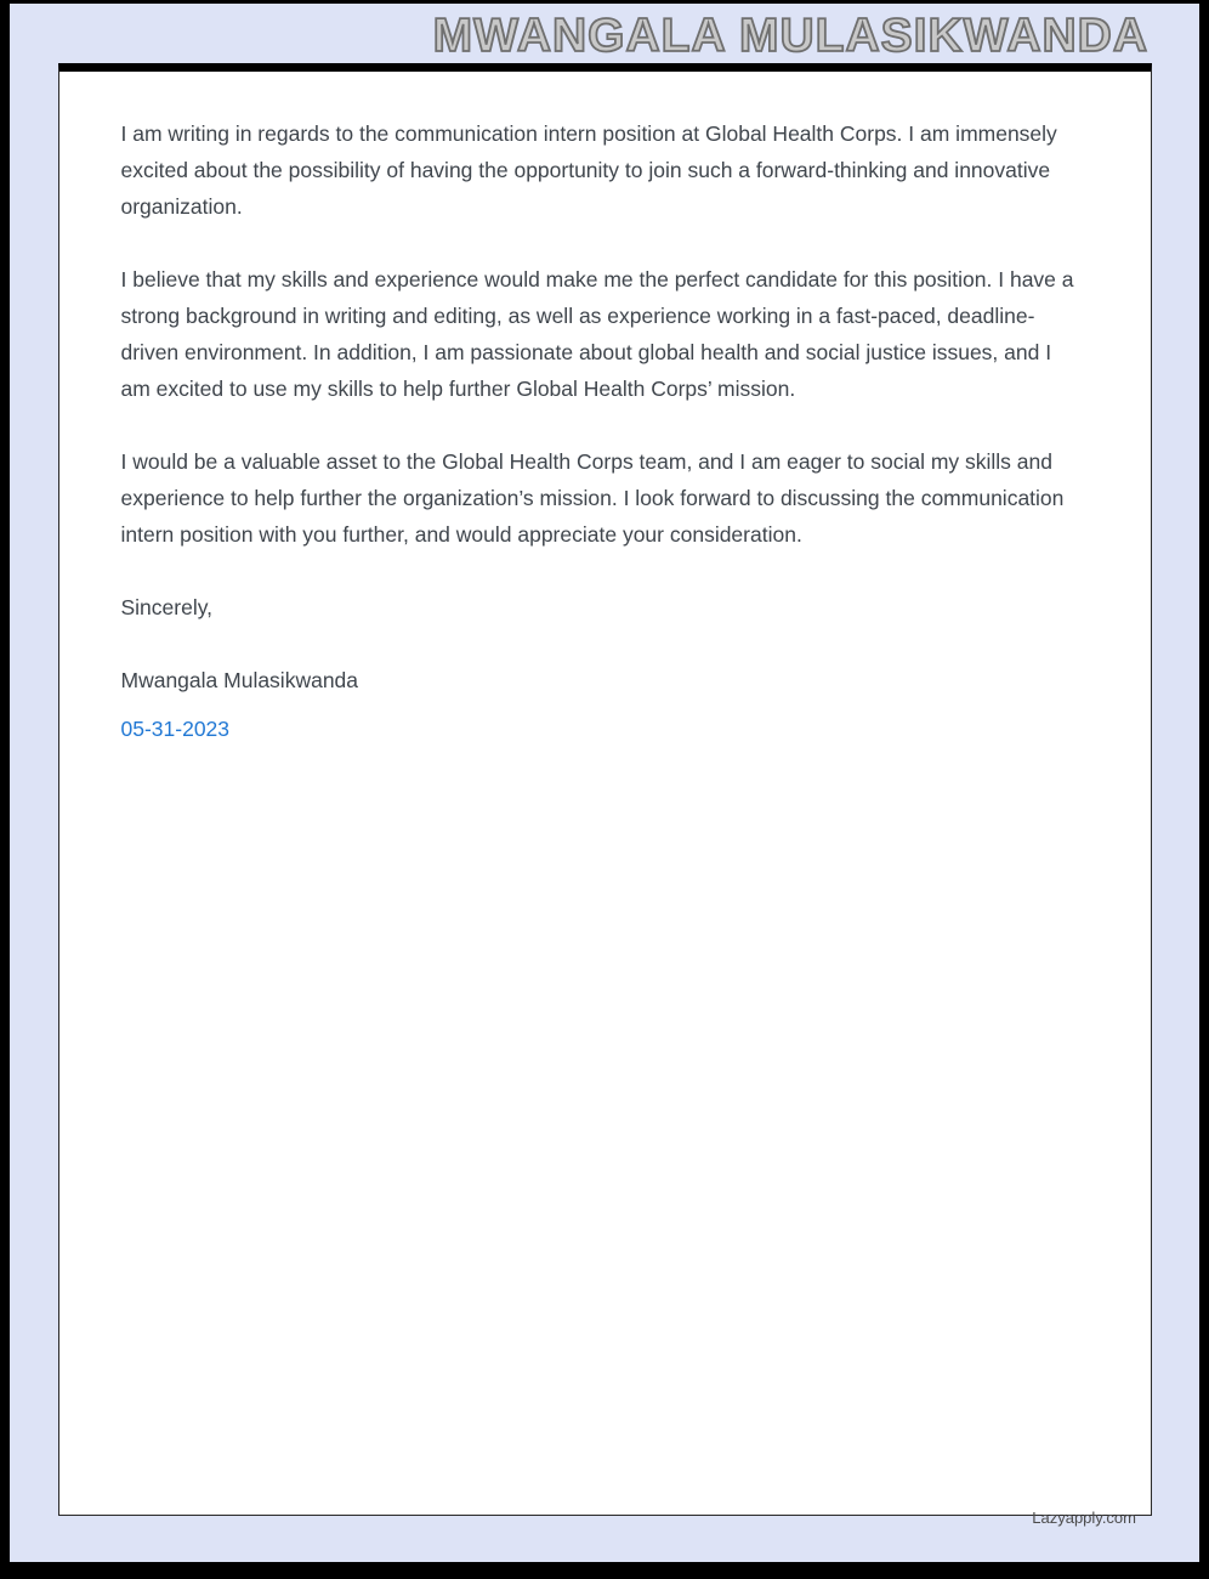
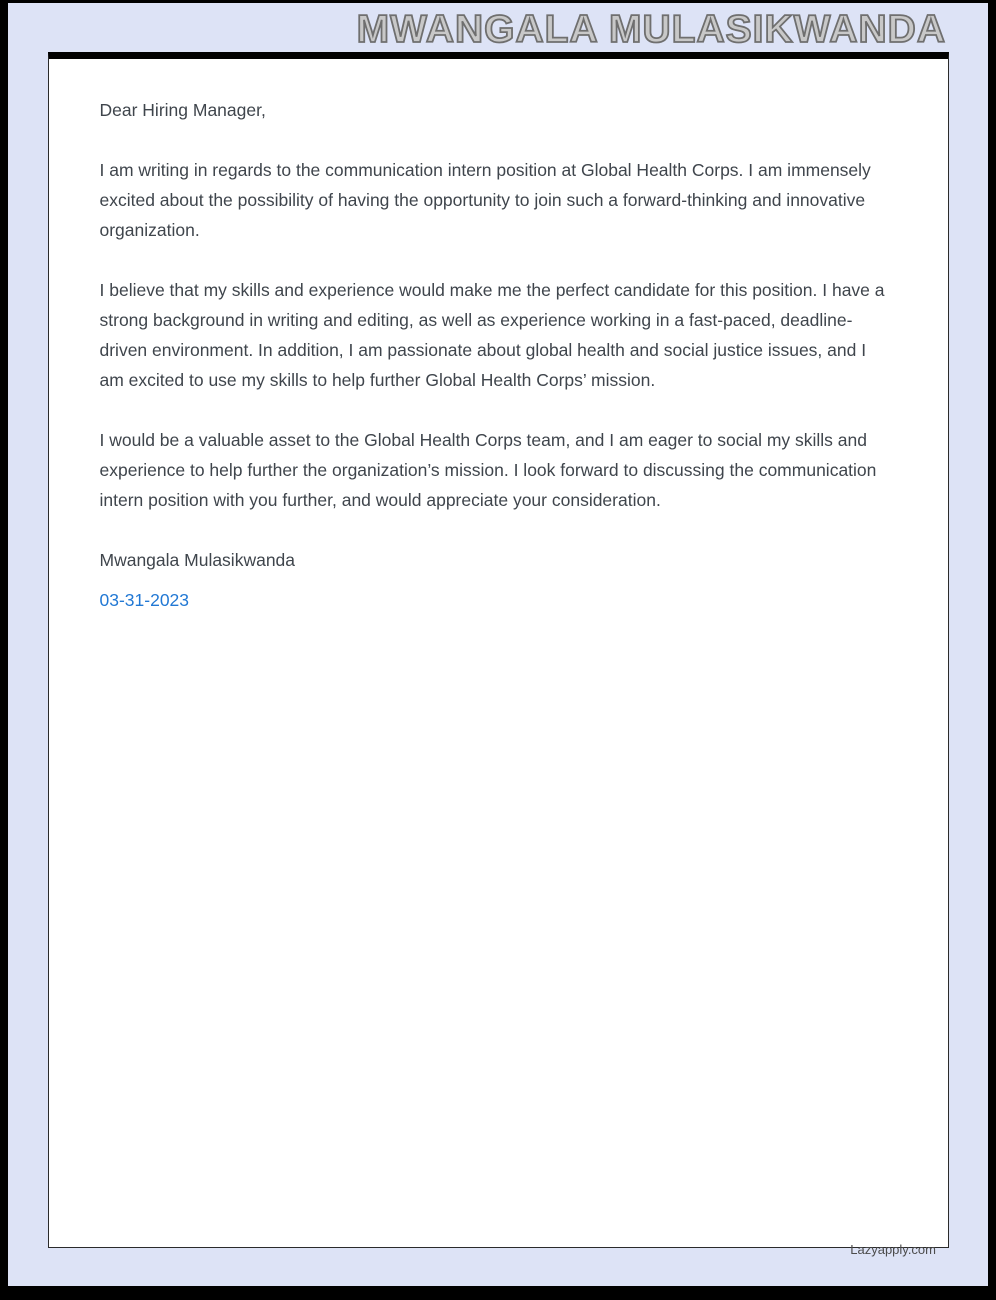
  MWANGALA MULASIKWANDA
+ Dear Hiring Manager,
  I am writing in regards to the communication intern position at Global Health Corps. I am immensely excited about the possibility of having the opportunity to join such a forward-thinking and innovative organization.
  I believe that my skills and experience would make me the perfect candidate for this position. I have a strong background in writing and editing, as well as experience working in a fast-paced, deadline-driven environment. In addition, I am passionate about global health and social justice issues, and I am excited to use my skills to help further Global Health Corps’ mission.
  I would be a valuable asset to the Global Health Corps team, and I am eager to social my skills and experience to help further the organization’s mission. I look forward to discussing the communication intern position with you further, and would appreciate your consideration.
- Sincerely,
  Mwangala Mulasikwanda
- 05-31-2023
+ 03-31-2023
  Lazyapply.com
